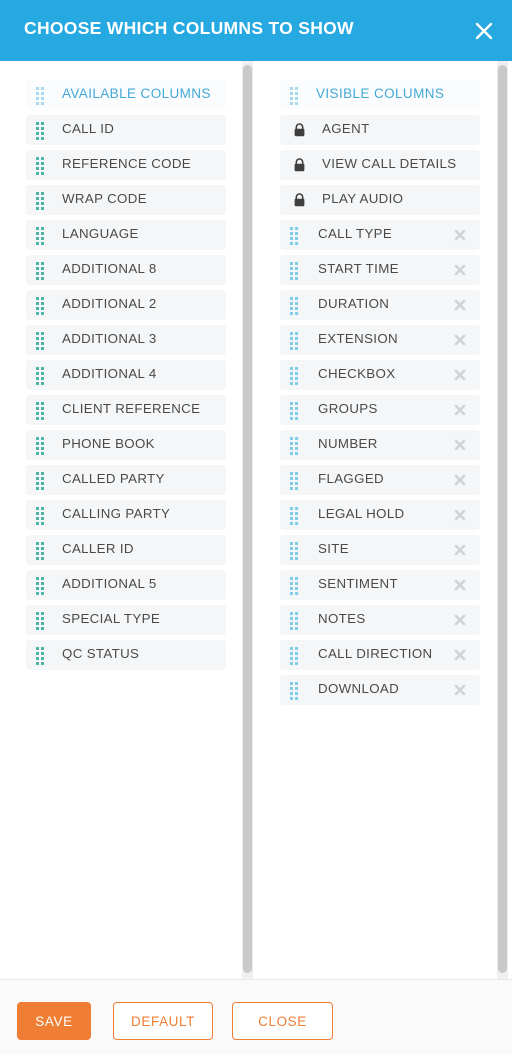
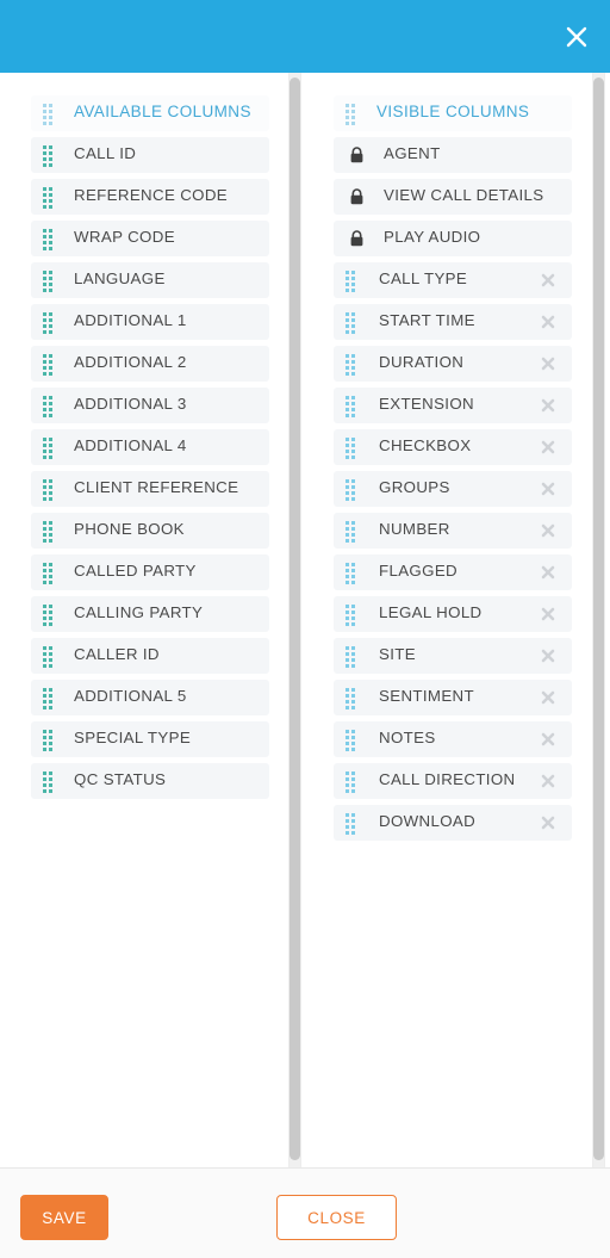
- CHOOSE WHICH COLUMNS TO SHOW
  AVAILABLE COLUMNS
  CALL ID
  REFERENCE CODE
  WRAP CODE
  LANGUAGE
- ADDITIONAL 8
+ ADDITIONAL 1
  ADDITIONAL 2
  ADDITIONAL 3
  ADDITIONAL 4
  CLIENT REFERENCE
  PHONE BOOK
  CALLED PARTY
  CALLING PARTY
  CALLER ID
  ADDITIONAL 5
  SPECIAL TYPE
  QC STATUS
  VISIBLE COLUMNS
  AGENT
  VIEW CALL DETAILS
  PLAY AUDIO
  CALL TYPE
  START TIME
  DURATION
  EXTENSION
  CHECKBOX
  GROUPS
  NUMBER
  FLAGGED
  LEGAL HOLD
  SITE
  SENTIMENT
  NOTES
  CALL DIRECTION
  DOWNLOAD
  SAVE
- DEFAULT
  CLOSE
